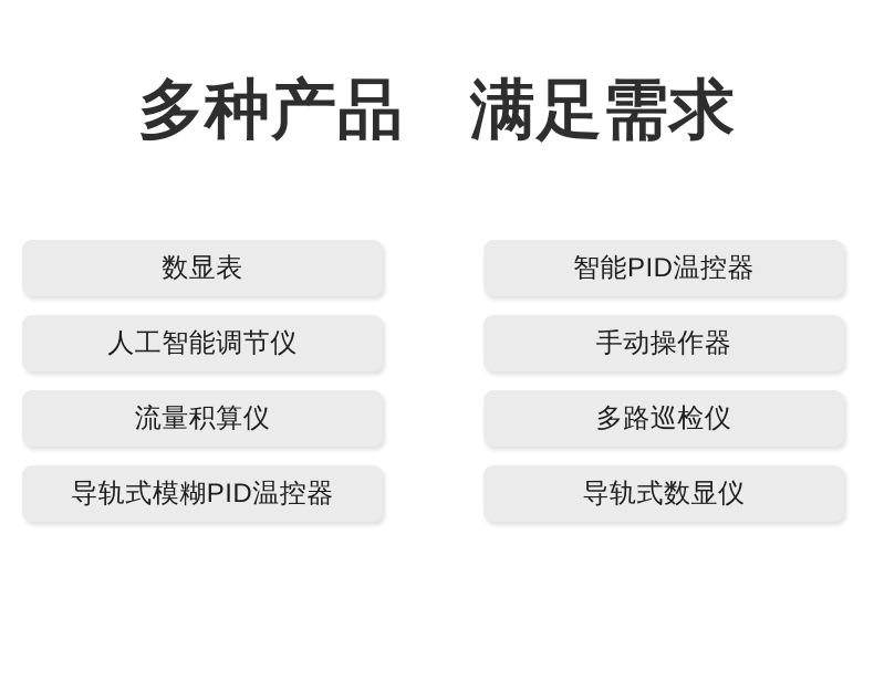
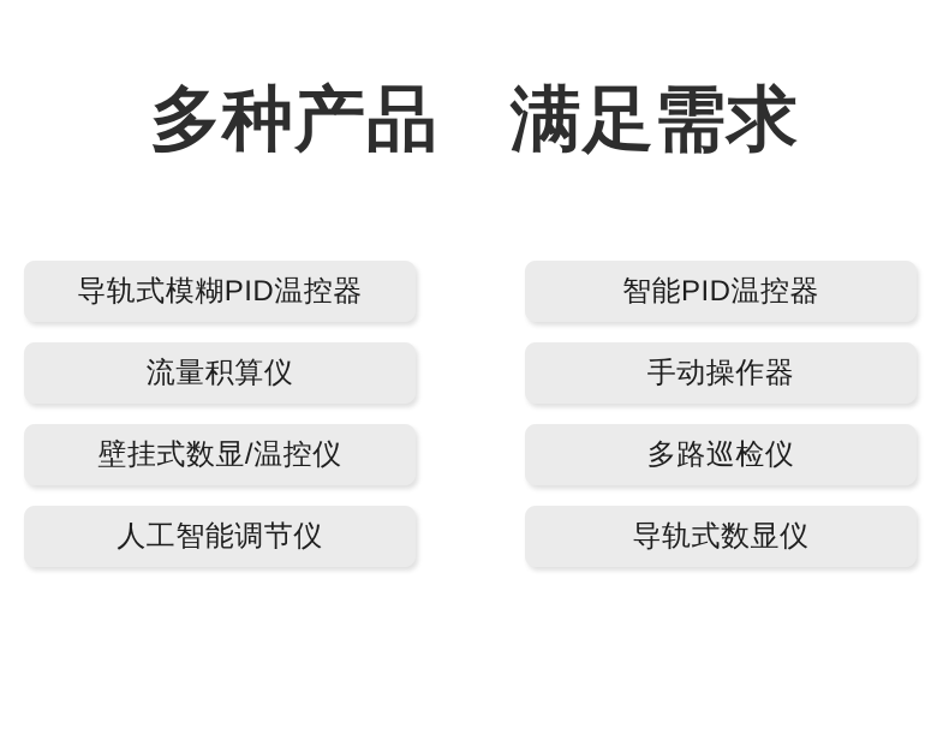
  多种产品 满足需求
- 数显表
- 人工智能调节仪
+ 导轨式模糊PID温控器
  流量积算仪
+ 壁挂式数显/温控仪
- 导轨式模糊PID温控器
+ 人工智能调节仪
  智能PID温控器
  手动操作器
  多路巡检仪
  导轨式数显仪
